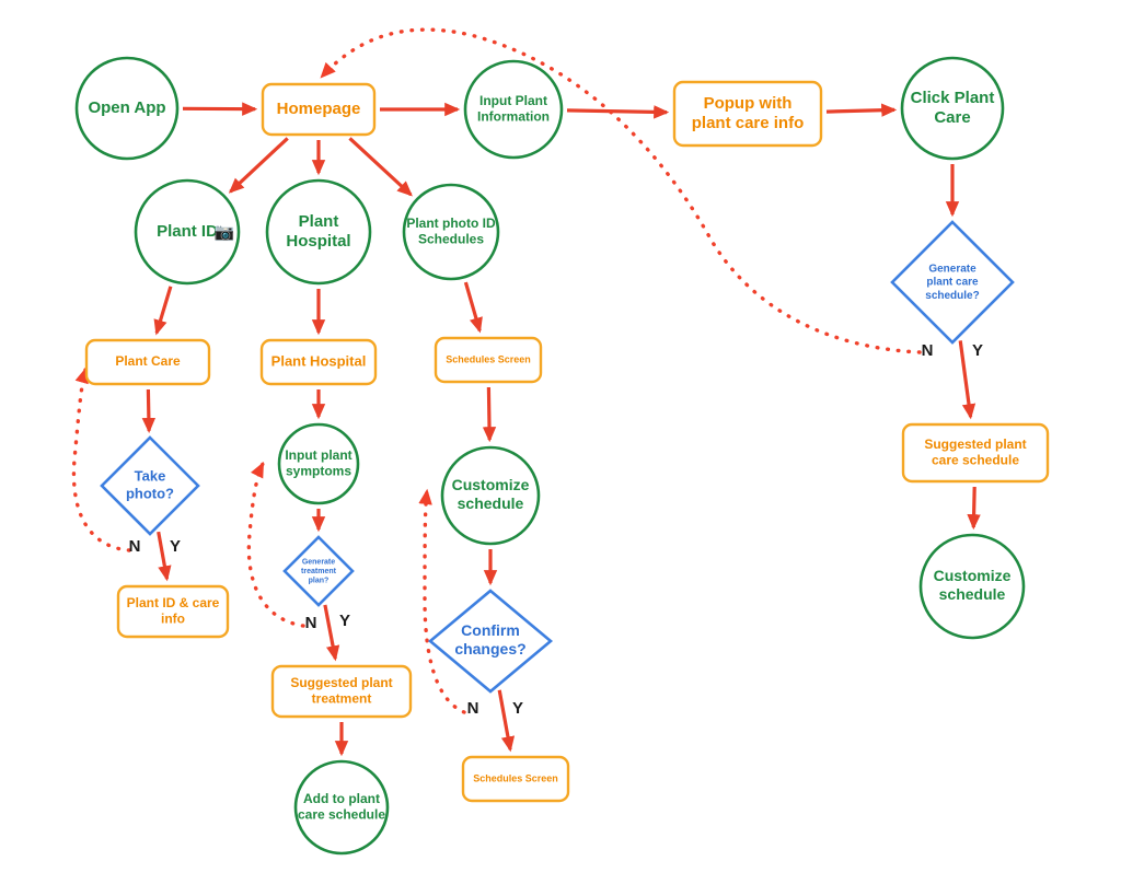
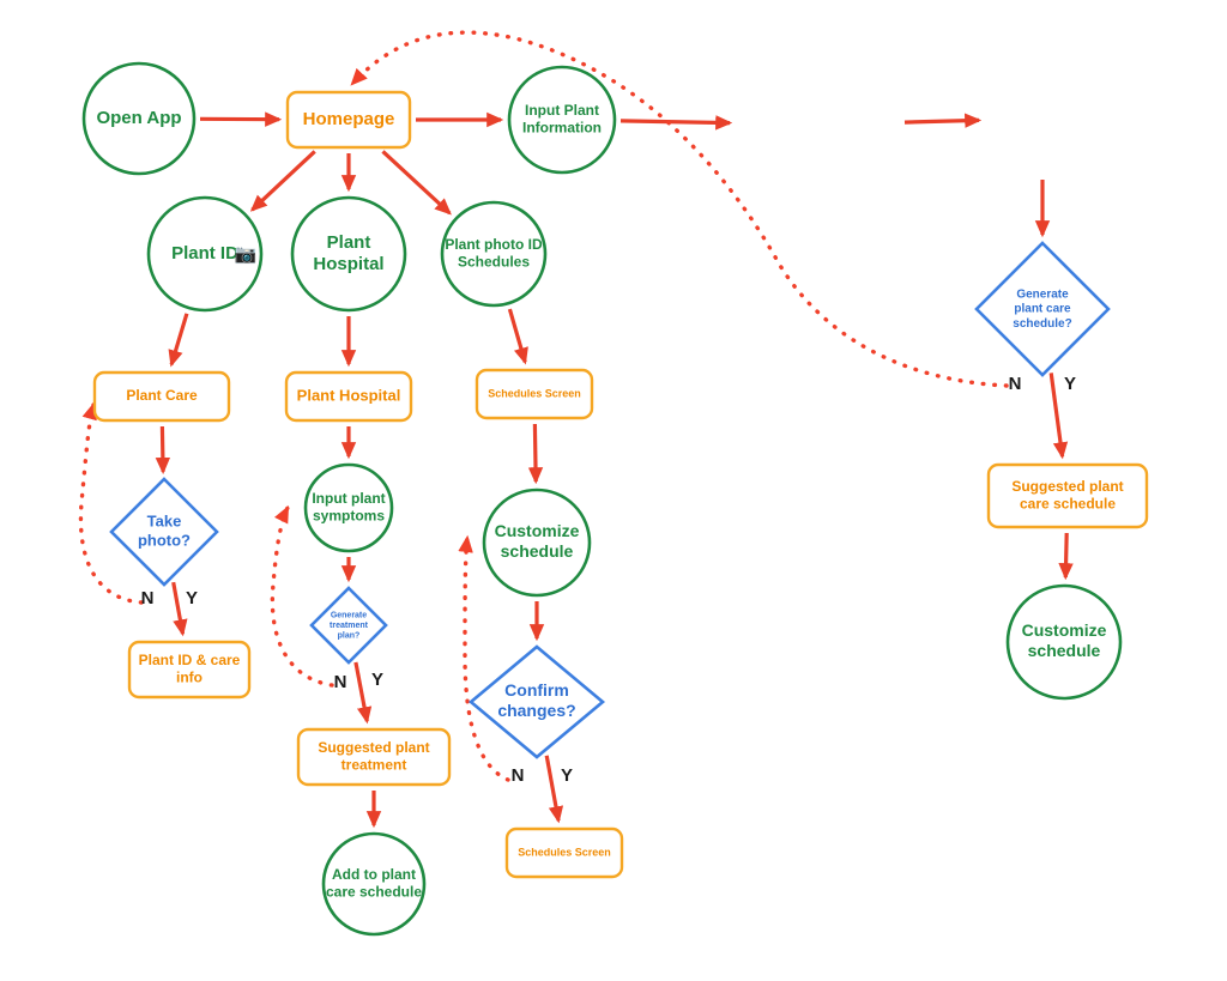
  Open App
  Homepage
  Input Plant
  Information
- Popup with
- plant care info
- Click Plant
- Care
  Generate
  plant care
  schedule?
  Suggested plant
  care schedule
  Customize
  schedule
  Plant ID
  📷
  Plant
  Hospital
  Plant photo ID
  Schedules
  Plant Care
  Take
  photo?
  Plant ID & care
  info
  Plant Hospital
  Input plant
  symptoms
  Suggested plant
  treatment
  Add to plant
  care schedule
  Schedules Screen
  Customize
  schedule
  Confirm
  changes?
  Schedules Screen
  N
  Y
  N
  Y
  N
  Y
  N
  Y
